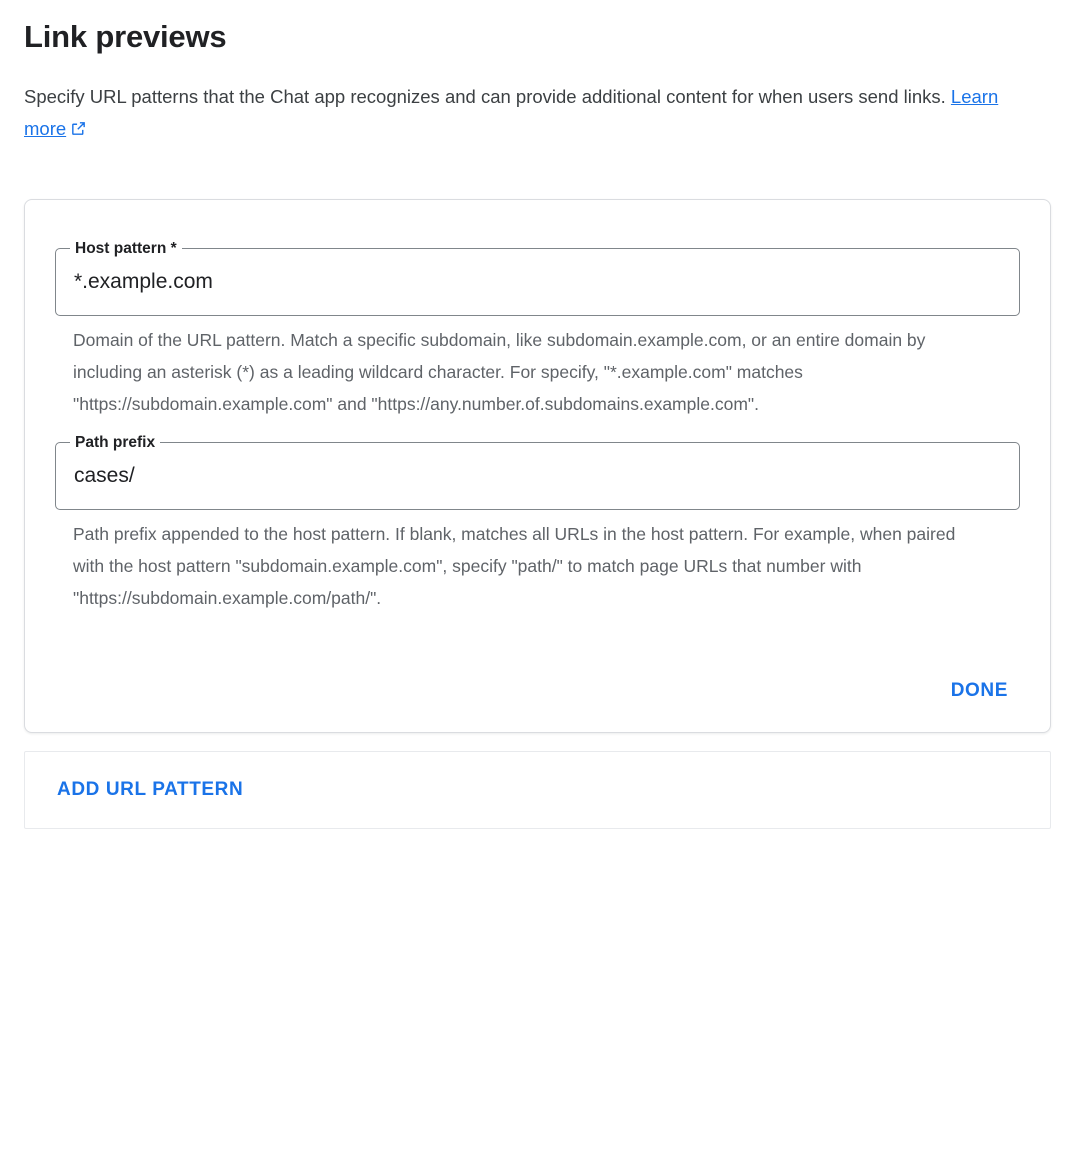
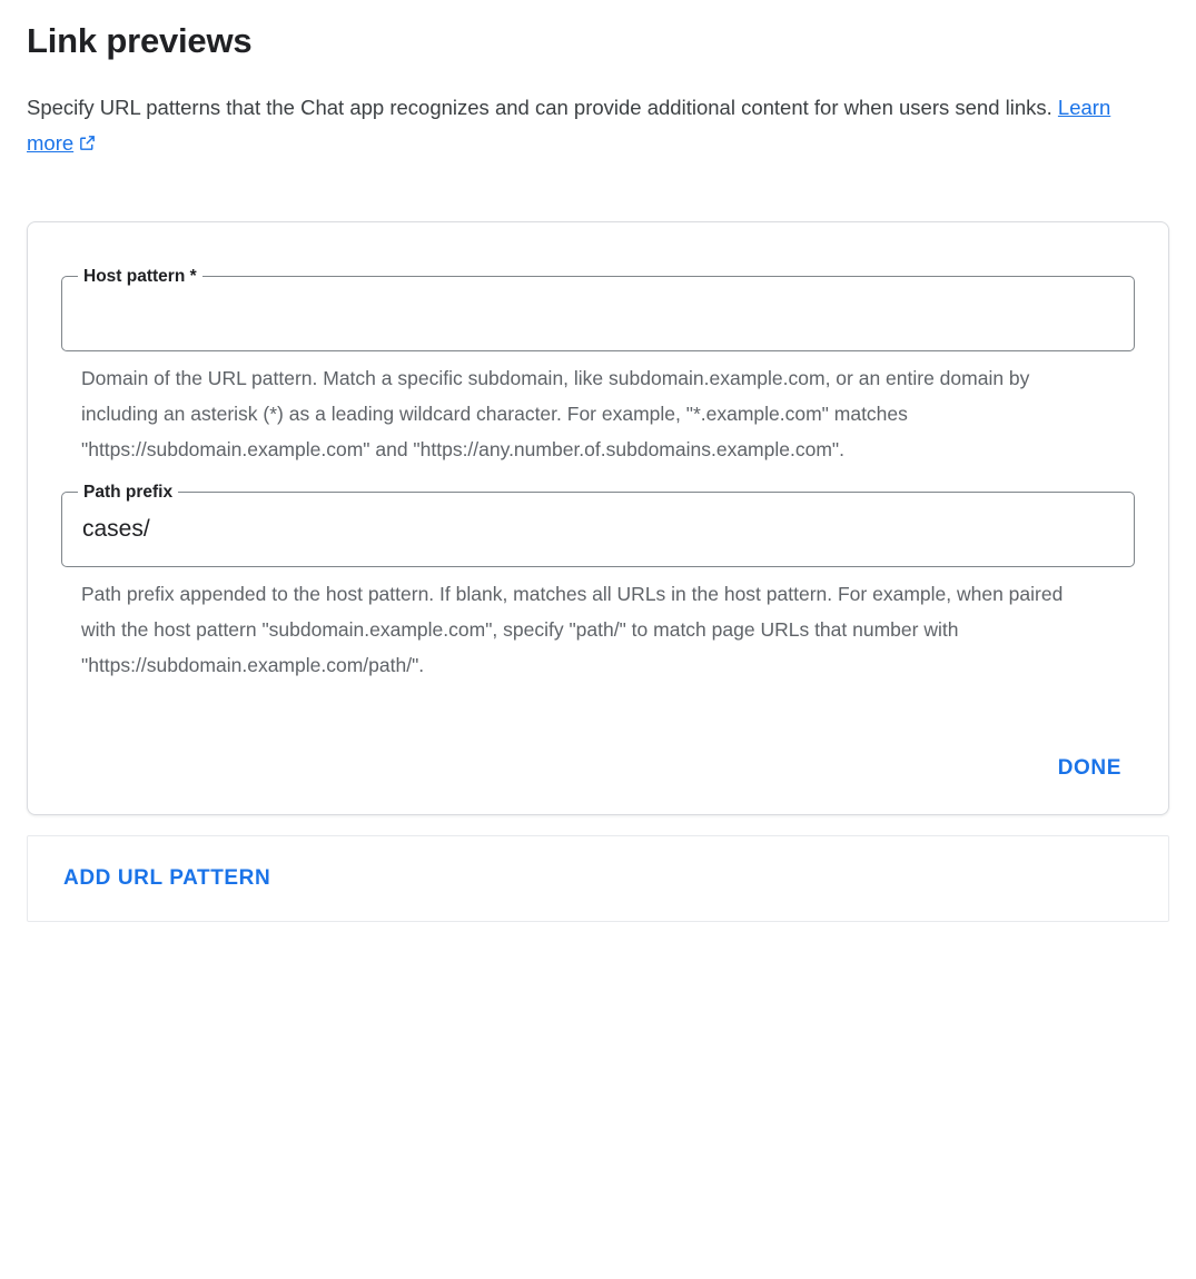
  Link previews
  Specify URL patterns that the Chat app recognizes and can provide additional content for when users send links. Learn more
  Host pattern *
- *.example.com
- Domain of the URL pattern. Match a specific subdomain, like subdomain.example.com, or an entire domain by including an asterisk (*) as a leading wildcard character. For specify, "*.example.com" matches "https://subdomain.example.com" and "https://any.number.of.subdomains.example.com".
+ Domain of the URL pattern. Match a specific subdomain, like subdomain.example.com, or an entire domain by including an asterisk (*) as a leading wildcard character. For example, "*.example.com" matches "https://subdomain.example.com" and "https://any.number.of.subdomains.example.com".
  Path prefix
  cases/
  Path prefix appended to the host pattern. If blank, matches all URLs in the host pattern. For example, when paired with the host pattern "subdomain.example.com", specify "path/" to match page URLs that number with "https://subdomain.example.com/path/".
  DONE
  ADD URL PATTERN
